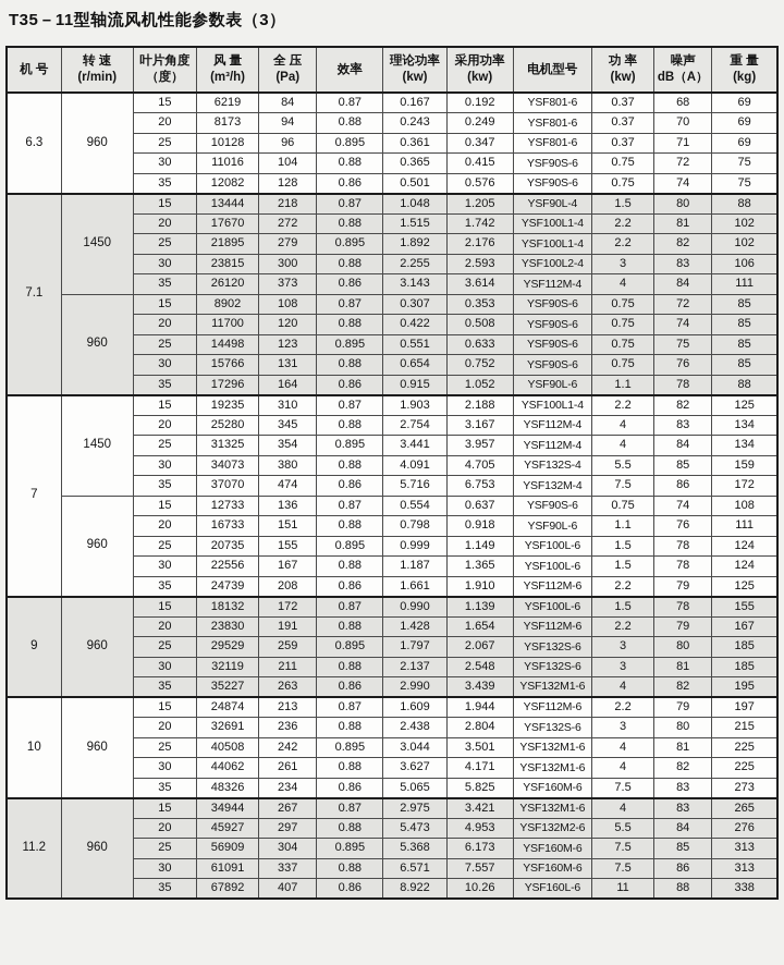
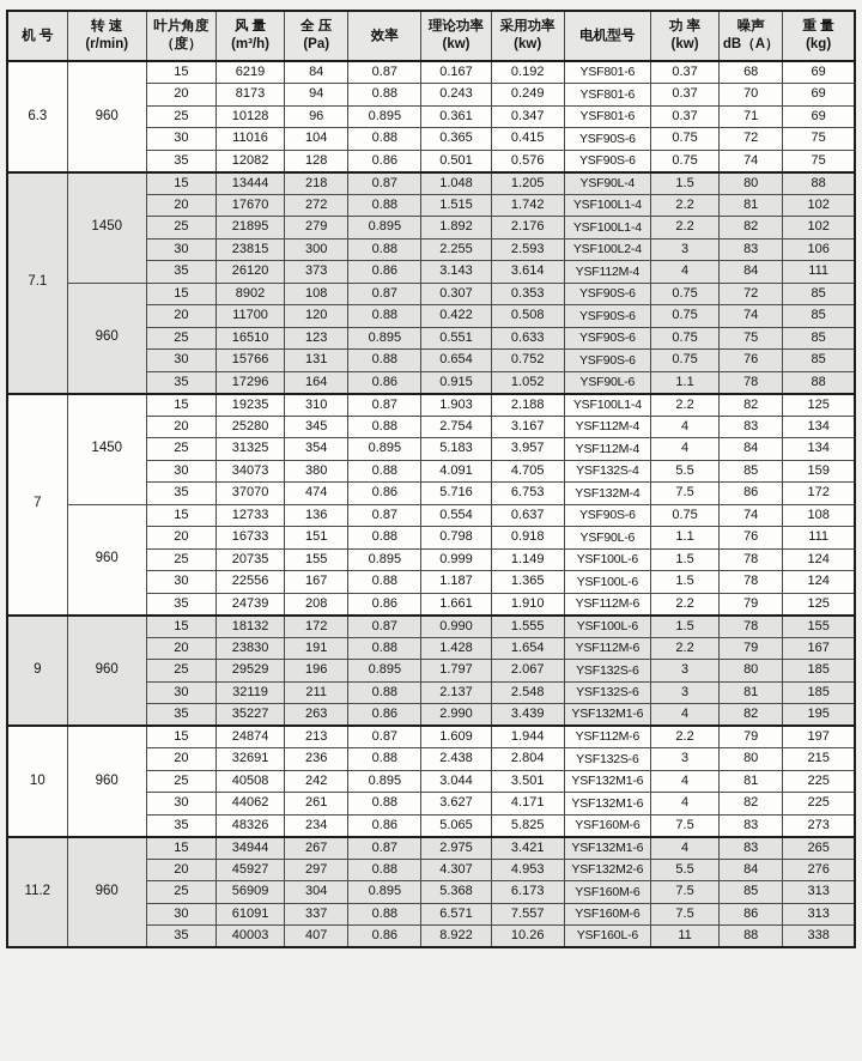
- T35－11型轴流风机性能参数表（3）
  机 号	转 速(r/min)	叶片角度（度）	风 量(m³/h)	全 压(Pa)	效率	理论功率(kw)	采用功率(kw)	电机型号	功 率(kw)	噪声dB（A）	重 量(kg)
  6.3	960	15	6219	84	0.87	0.167	0.192	YSF801-6	0.37	68	69
  20	8173	94	0.88	0.243	0.249	YSF801-6	0.37	70	69
  25	10128	96	0.895	0.361	0.347	YSF801-6	0.37	71	69
  30	11016	104	0.88	0.365	0.415	YSF90S-6	0.75	72	75
  35	12082	128	0.86	0.501	0.576	YSF90S-6	0.75	74	75
  7.1	1450	15	13444	218	0.87	1.048	1.205	YSF90L-4	1.5	80	88
  20	17670	272	0.88	1.515	1.742	YSF100L1-4	2.2	81	102
  25	21895	279	0.895	1.892	2.176	YSF100L1-4	2.2	82	102
  30	23815	300	0.88	2.255	2.593	YSF100L2-4	3	83	106
  35	26120	373	0.86	3.143	3.614	YSF112M-4	4	84	111
  960	15	8902	108	0.87	0.307	0.353	YSF90S-6	0.75	72	85
  20	11700	120	0.88	0.422	0.508	YSF90S-6	0.75	74	85
- 25	14498	123	0.895	0.551	0.633	YSF90S-6	0.75	75	85
+ 25	16510	123	0.895	0.551	0.633	YSF90S-6	0.75	75	85
  30	15766	131	0.88	0.654	0.752	YSF90S-6	0.75	76	85
  35	17296	164	0.86	0.915	1.052	YSF90L-6	1.1	78	88
  7	1450	15	19235	310	0.87	1.903	2.188	YSF100L1-4	2.2	82	125
  20	25280	345	0.88	2.754	3.167	YSF112M-4	4	83	134
- 25	31325	354	0.895	3.441	3.957	YSF112M-4	4	84	134
+ 25	31325	354	0.895	5.183	3.957	YSF112M-4	4	84	134
  30	34073	380	0.88	4.091	4.705	YSF132S-4	5.5	85	159
  35	37070	474	0.86	5.716	6.753	YSF132M-4	7.5	86	172
  960	15	12733	136	0.87	0.554	0.637	YSF90S-6	0.75	74	108
  20	16733	151	0.88	0.798	0.918	YSF90L-6	1.1	76	111
  25	20735	155	0.895	0.999	1.149	YSF100L-6	1.5	78	124
  30	22556	167	0.88	1.187	1.365	YSF100L-6	1.5	78	124
  35	24739	208	0.86	1.661	1.910	YSF112M-6	2.2	79	125
- 9	960	15	18132	172	0.87	0.990	1.139	YSF100L-6	1.5	78	155
+ 9	960	15	18132	172	0.87	0.990	1.555	YSF100L-6	1.5	78	155
  20	23830	191	0.88	1.428	1.654	YSF112M-6	2.2	79	167
- 25	29529	259	0.895	1.797	2.067	YSF132S-6	3	80	185
+ 25	29529	196	0.895	1.797	2.067	YSF132S-6	3	80	185
  30	32119	211	0.88	2.137	2.548	YSF132S-6	3	81	185
  35	35227	263	0.86	2.990	3.439	YSF132M1-6	4	82	195
  10	960	15	24874	213	0.87	1.609	1.944	YSF112M-6	2.2	79	197
  20	32691	236	0.88	2.438	2.804	YSF132S-6	3	80	215
  25	40508	242	0.895	3.044	3.501	YSF132M1-6	4	81	225
  30	44062	261	0.88	3.627	4.171	YSF132M1-6	4	82	225
  35	48326	234	0.86	5.065	5.825	YSF160M-6	7.5	83	273
  11.2	960	15	34944	267	0.87	2.975	3.421	YSF132M1-6	4	83	265
- 20	45927	297	0.88	5.473	4.953	YSF132M2-6	5.5	84	276
+ 20	45927	297	0.88	4.307	4.953	YSF132M2-6	5.5	84	276
  25	56909	304	0.895	5.368	6.173	YSF160M-6	7.5	85	313
  30	61091	337	0.88	6.571	7.557	YSF160M-6	7.5	86	313
- 35	67892	407	0.86	8.922	10.26	YSF160L-6	11	88	338
+ 35	40003	407	0.86	8.922	10.26	YSF160L-6	11	88	338
